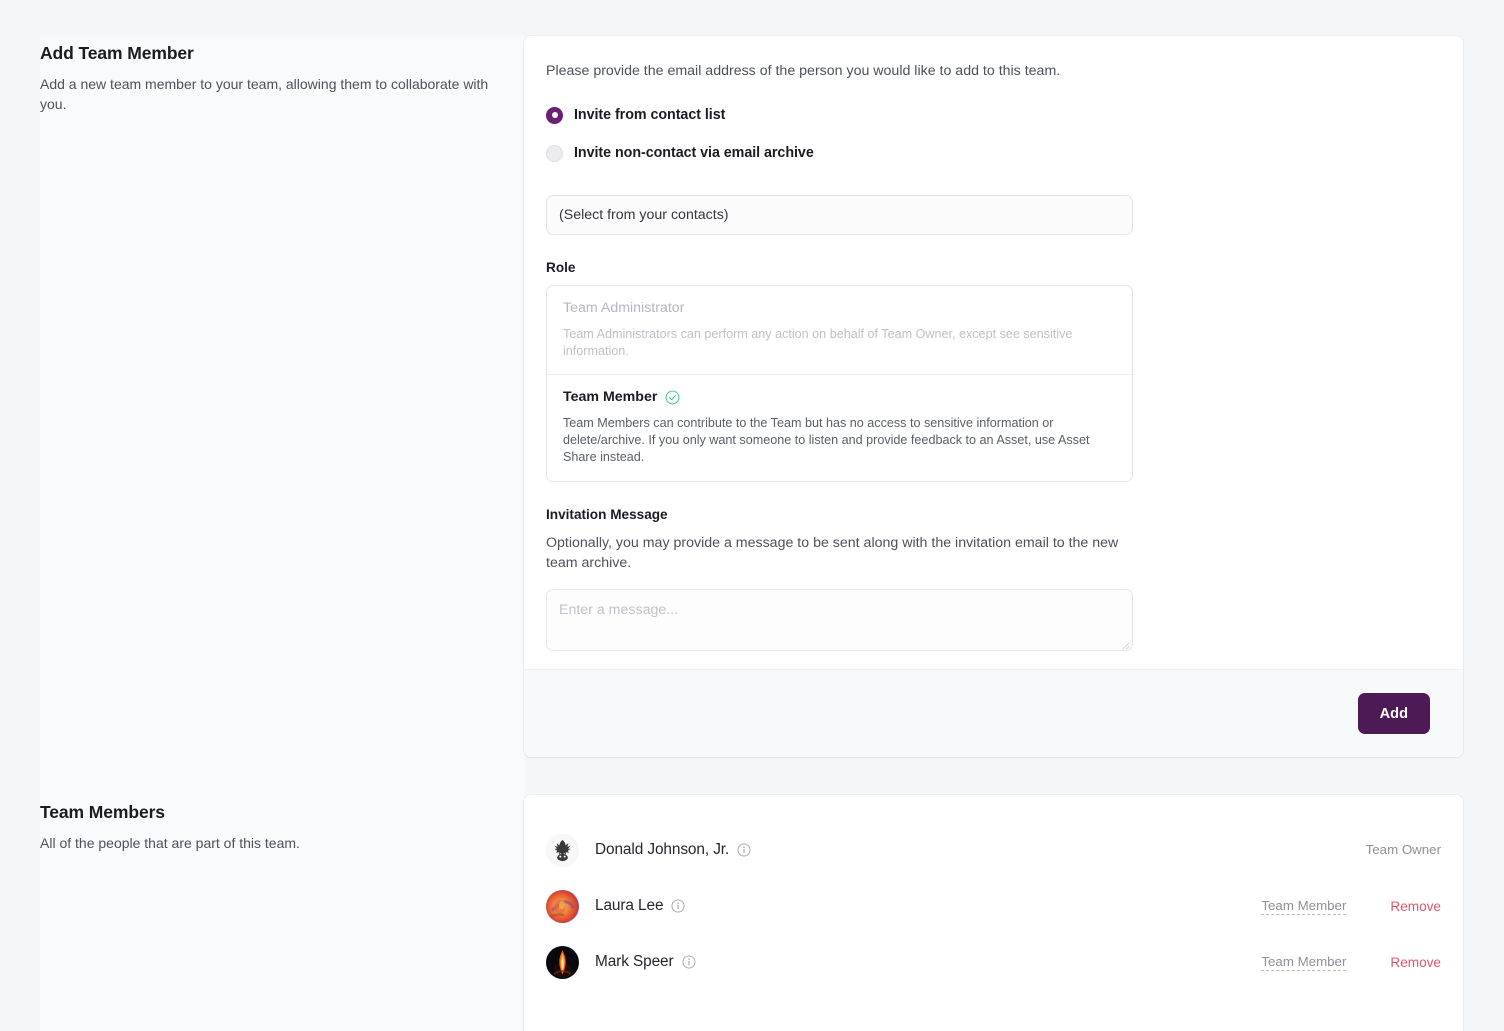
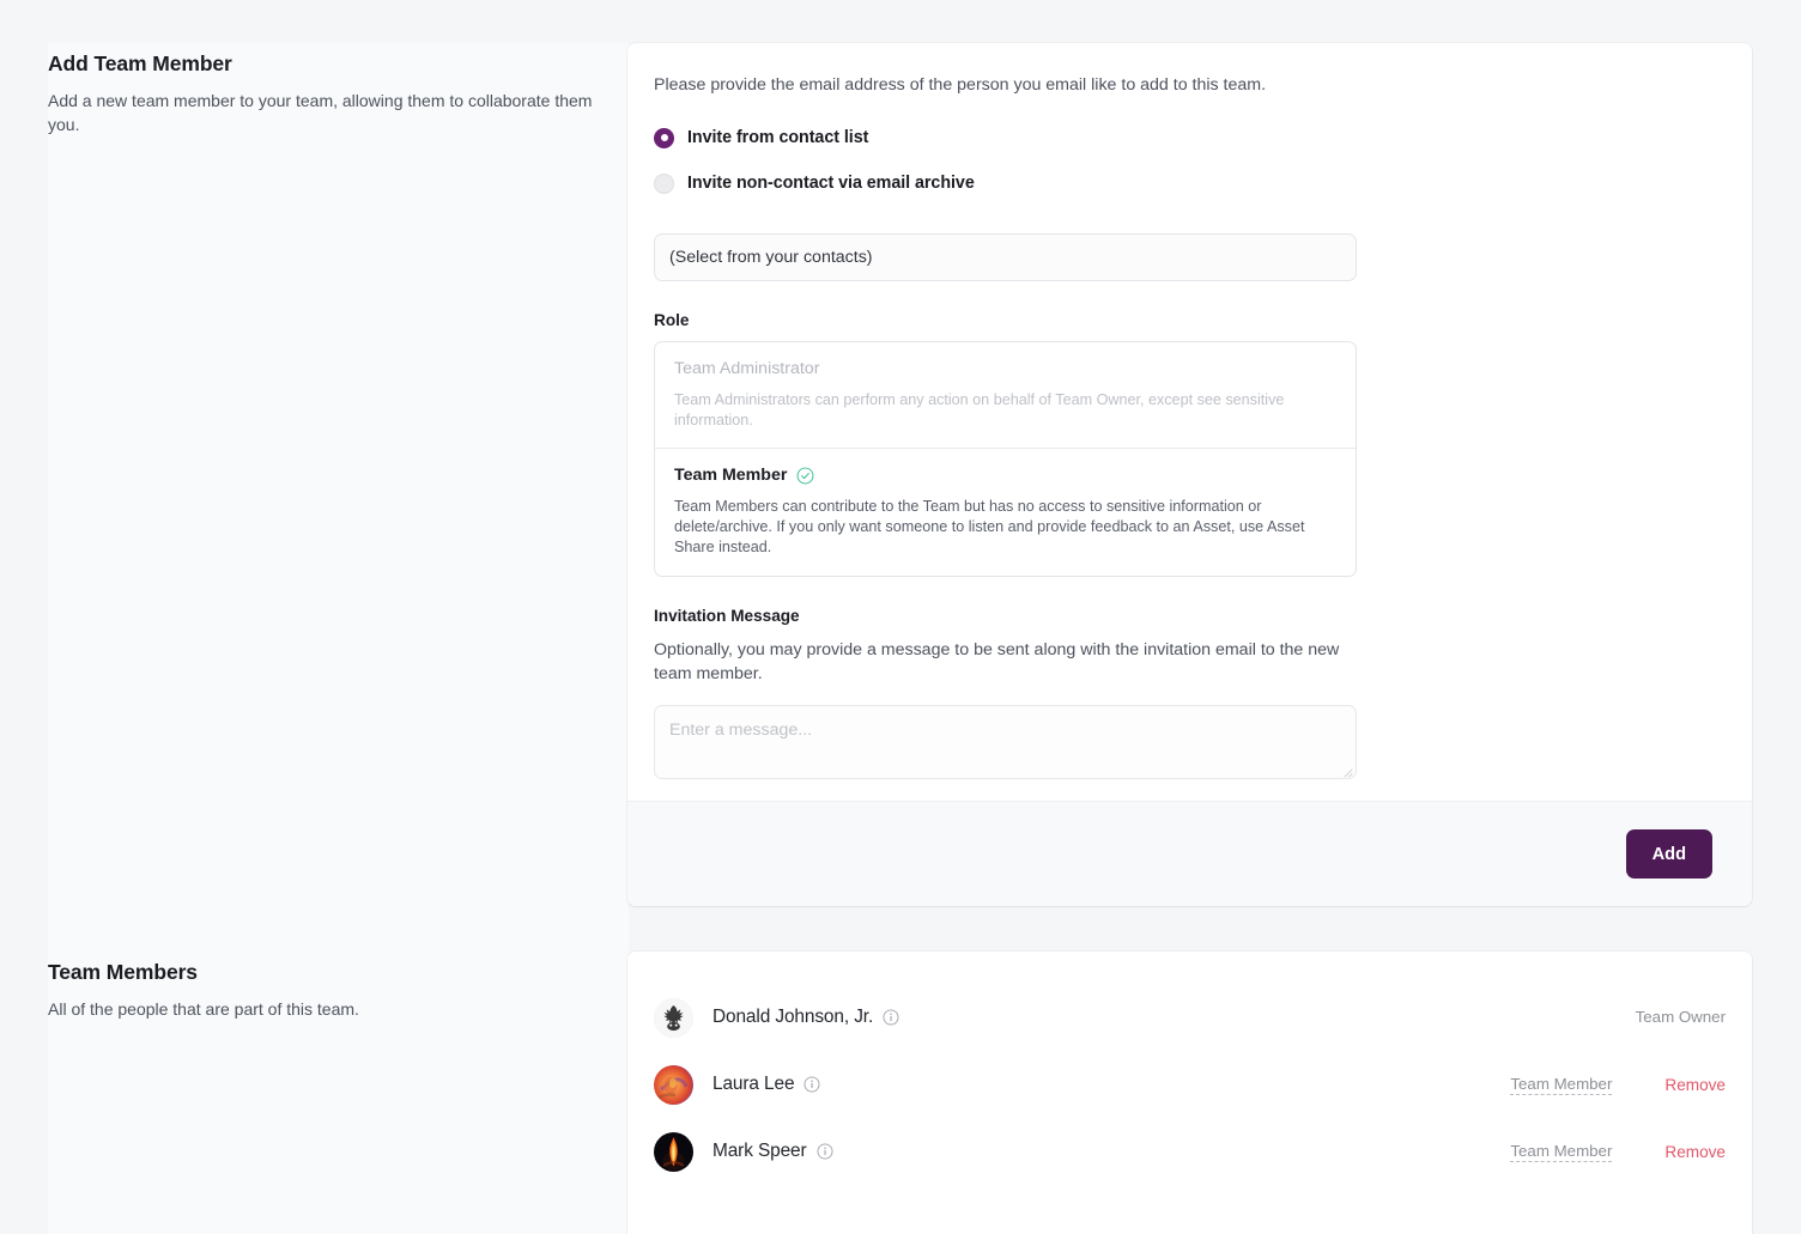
  Add Team Member
- Add a new team member to your team, allowing them to collaborate with you.
+ Add a new team member to your team, allowing them to collaborate them you.
- Please provide the email address of the person you would like to add to this team.
+ Please provide the email address of the person you email like to add to this team.
  Invite from contact list
  Invite non-contact via email archive
  (Select from your contacts)
  Role
  Team Administrator
  Team Administrators can perform any action on behalf of Team Owner, except see sensitive information.
  Team Member
  Team Members can contribute to the Team but has no access to sensitive information or delete/archive. If you only want someone to listen and provide feedback to an Asset, use Asset Share instead.
  Invitation Message
- Optionally, you may provide a message to be sent along with the invitation email to the new team archive.
+ Optionally, you may provide a message to be sent along with the invitation email to the new team member.
  Enter a message...
  Add
  Team Members
  All of the people that are part of this team.
  Donald Johnson, Jr.
  Team Owner
  Laura Lee
  Team Member
  Remove
  Mark Speer
  Team Member
  Remove
